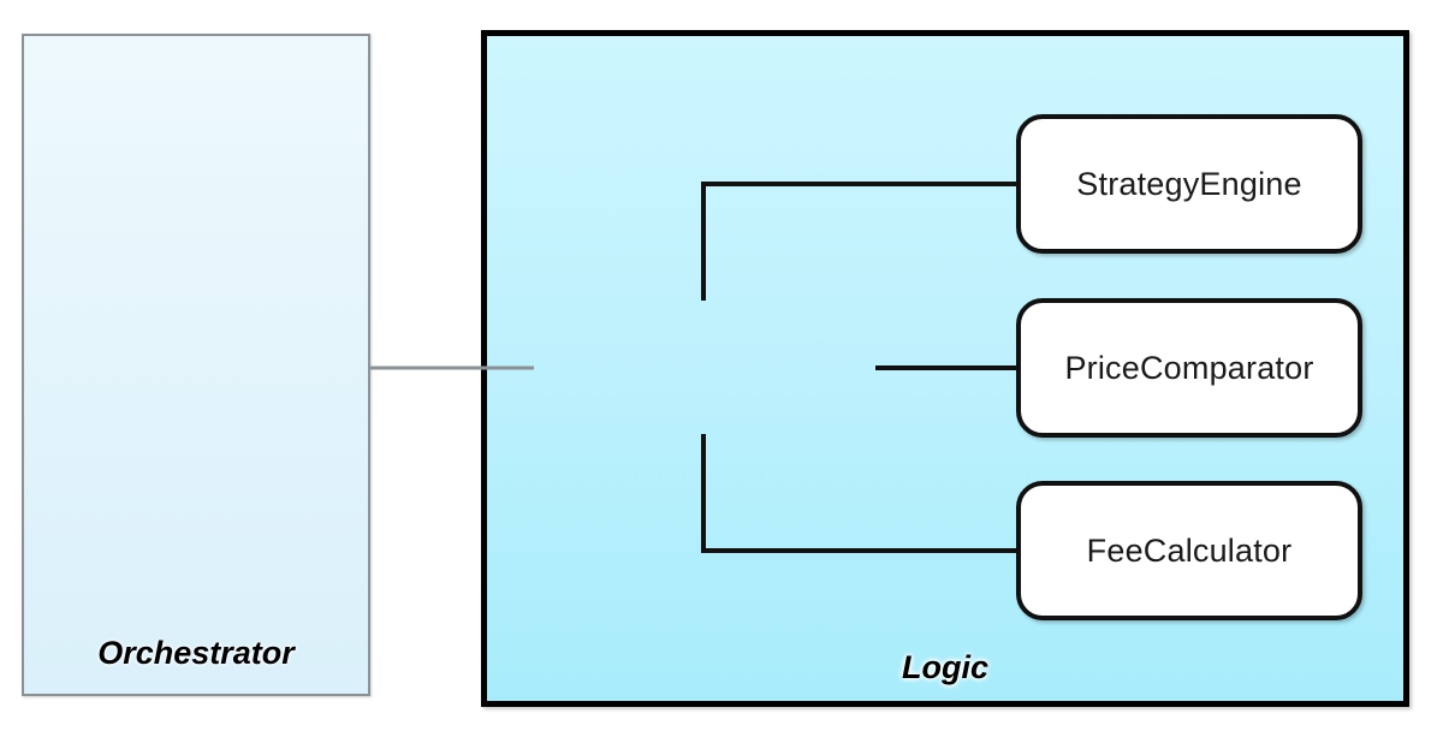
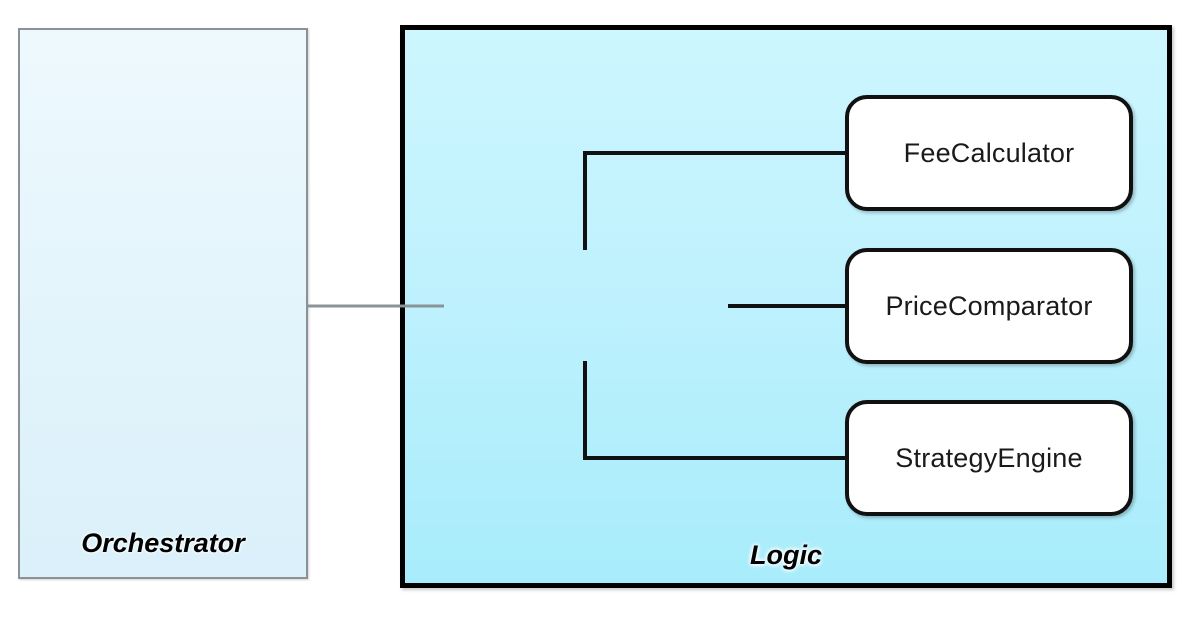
  Orchestrator
  Logic
- StrategyEngine
+ FeeCalculator
  PriceComparator
- FeeCalculator
+ StrategyEngine
